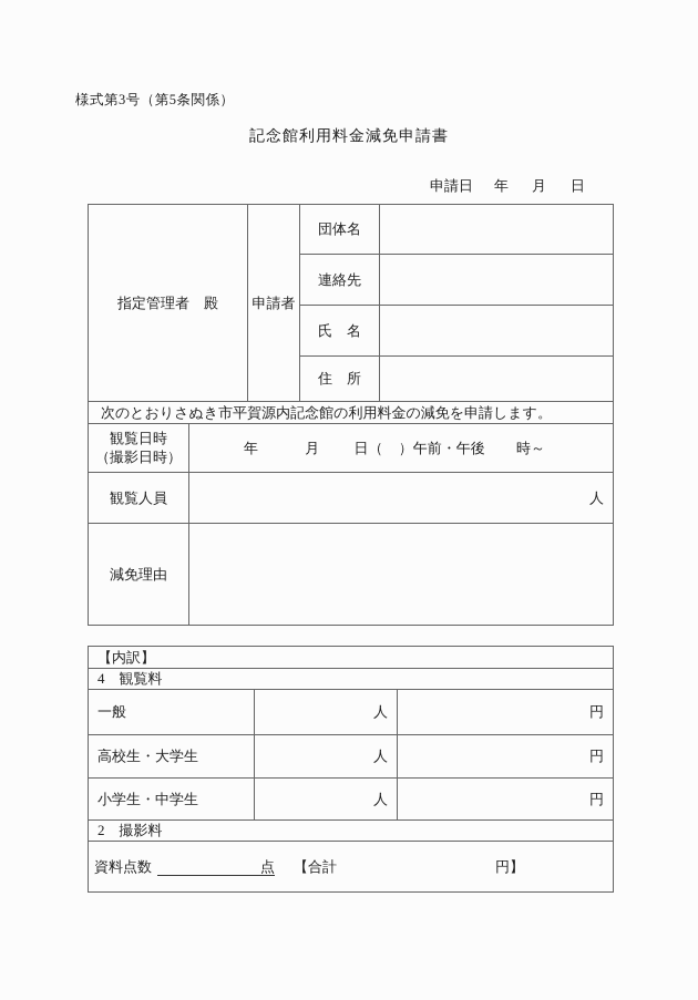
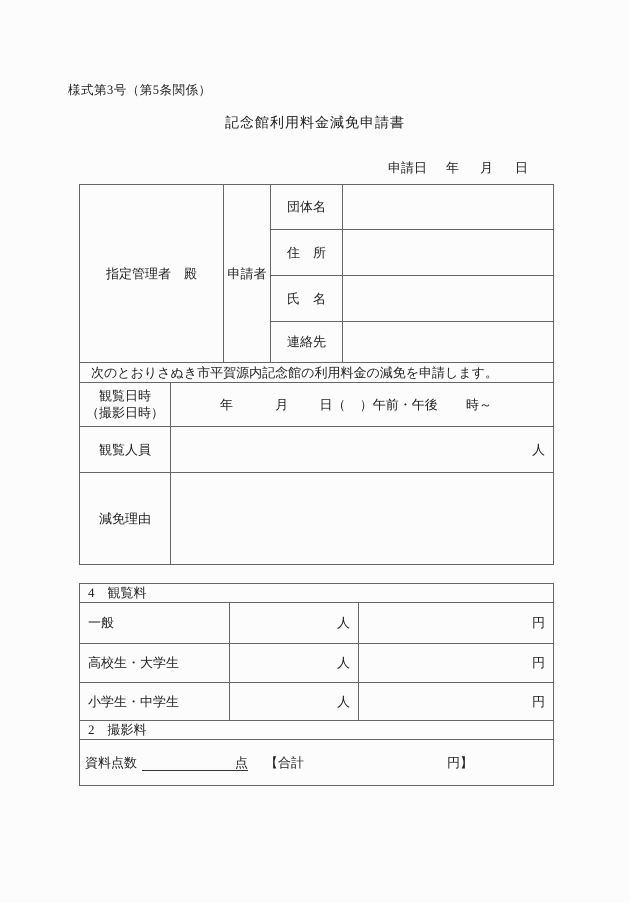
  様式第3号（第5条関係）
  記念館利用料金減免申請書
  申請日
  年
  月
  日
  指定管理者 殿	申請者	団体名
- 連絡先
+ 住 所
  氏 名
- 住 所
+ 連絡先
  次のとおりさぬき市平賀源内記念館の利用料金の減免を申請します。
  観覧日時 （撮影日時）	年 月 日（ ）午前・午後 時～
  観覧人員	人
  減免理由
- 【内訳】
  4 観覧料
  一般	人	円
  高校生・大学生	人	円
  小学生・中学生	人	円
  2 撮影料
  資料点数 点 【合計 円】
